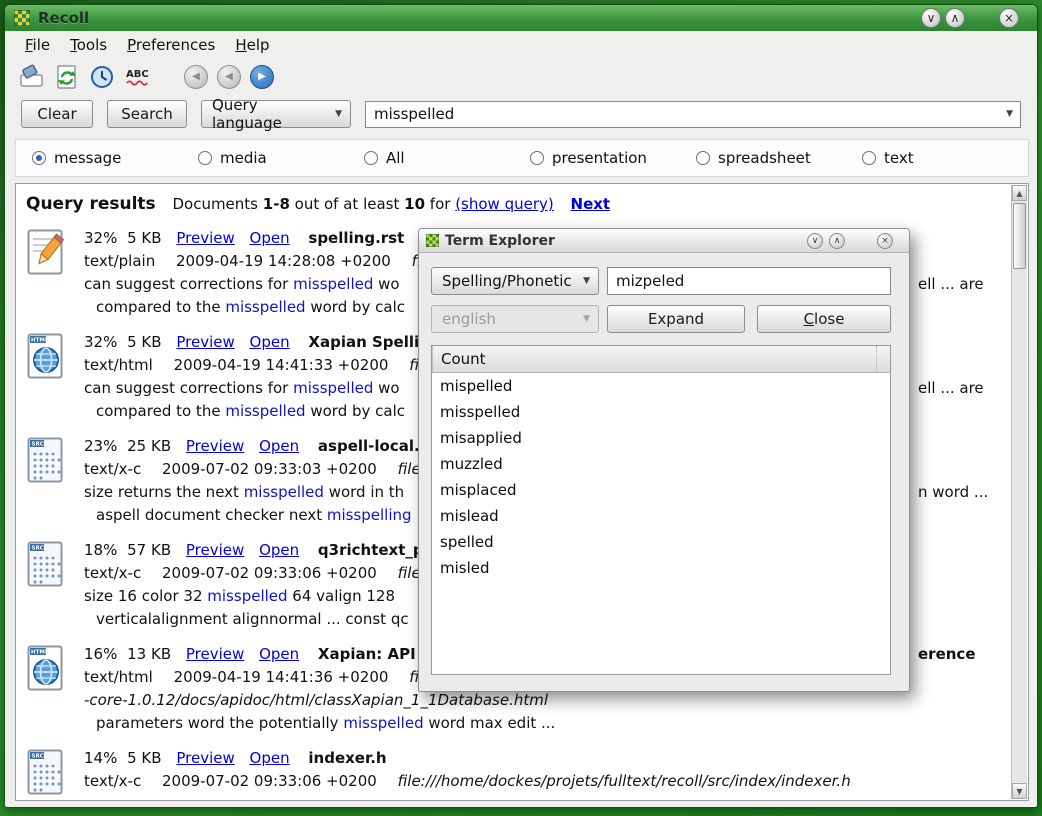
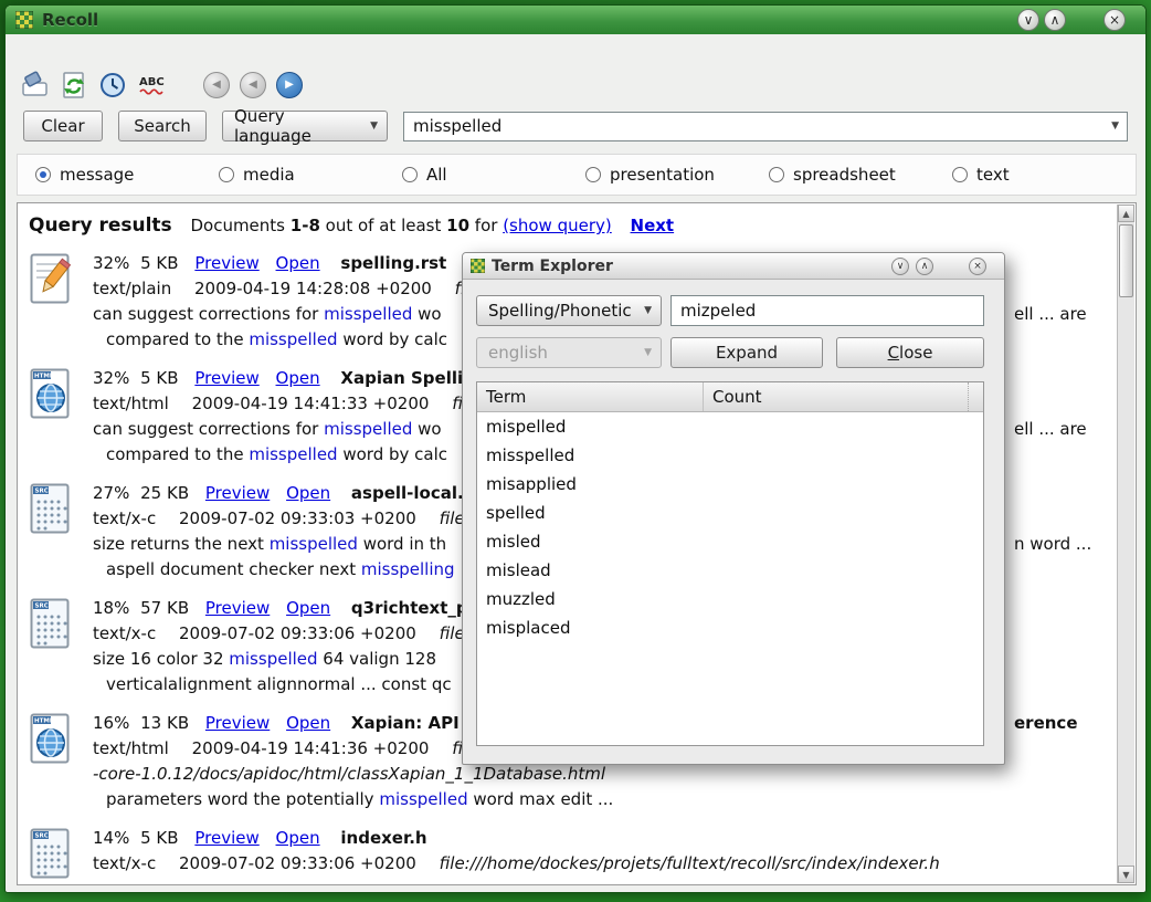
  Recoll
  ∨
  ∧
  ×
- File
- Tools
- Preferences
- Help
  ABC
  ◀
  ◀
  ▶
  Clear
  Search
  Query language
  ▼
  misspelled
  ▼
  message
  media
  All
  presentation
  spreadsheet
  text
  Query results Documents 1-8 out of at least 10 for (show query) Next
  32% 5 KB Preview Open spelling.rst
  text/plain 2009-04-19 14:28:08 +0200 f
  can suggest corrections for misspelled wo
  compared to the misspelled word by calc
  ell ... are
  32% 5 KB Preview Open Xapian Spelli
  text/html 2009-04-19 14:41:33 +0200 fi
  can suggest corrections for misspelled wo
  compared to the misspelled word by calc
  ell ... are
- 23% 25 KB Preview Open aspell-local.
+ 27% 25 KB Preview Open aspell-local.
  text/x-c 2009-07-02 09:33:03 +0200 file
  size returns the next misspelled word in th
  aspell document checker next misspelling
  n word ...
  18% 57 KB Preview Open q3richtext_
  text/x-c 2009-07-02 09:33:06 +0200 file
  size 16 color 32 misspelled 64 valign 128
  verticalalignment alignnormal ... const qc
  16% 13 KB Preview Open Xapian: API
  text/html 2009-04-19 14:41:36 +0200 fi
  -core-1.0.12/docs/apidoc/html/classXapian_1_1Database.html
  parameters word the potentially misspelled word max edit ...
  erence
  14% 5 KB Preview Open indexer.h
  text/x-c 2009-07-02 09:33:06 +0200 file:///home/dockes/projets/fulltext/recoll/src/index/indexer.h
  ▲
  ▼
  Term Explorer
  ∨
  ∧
  ×
  Spelling/Phonetic
  ▼
  mizpeled
  english
  ▼
  Expand
  Close
+ Term
  Count
  mispelled
  misspelled
  misapplied
- muzzled
+ spelled
- misplaced
+ misled
  mislead
- spelled
+ muzzled
- misled
+ misplaced
